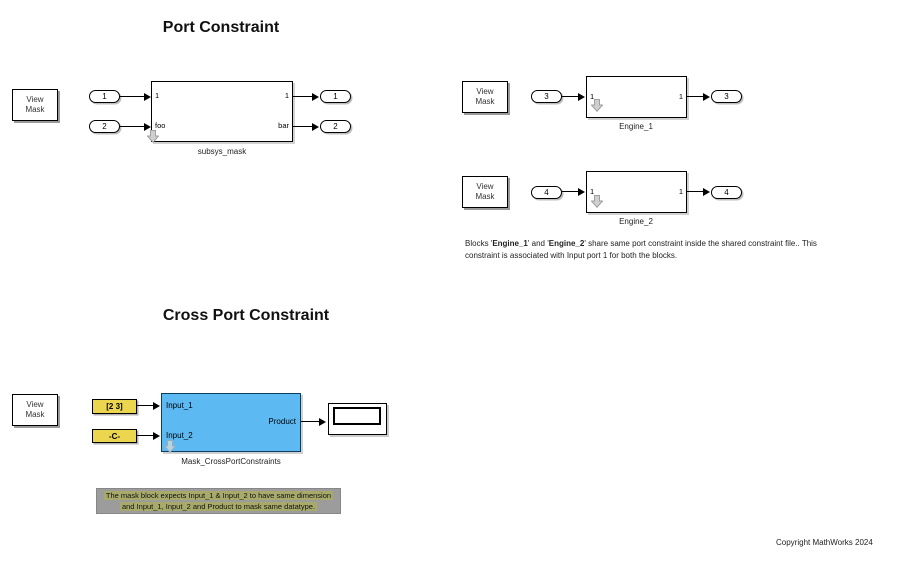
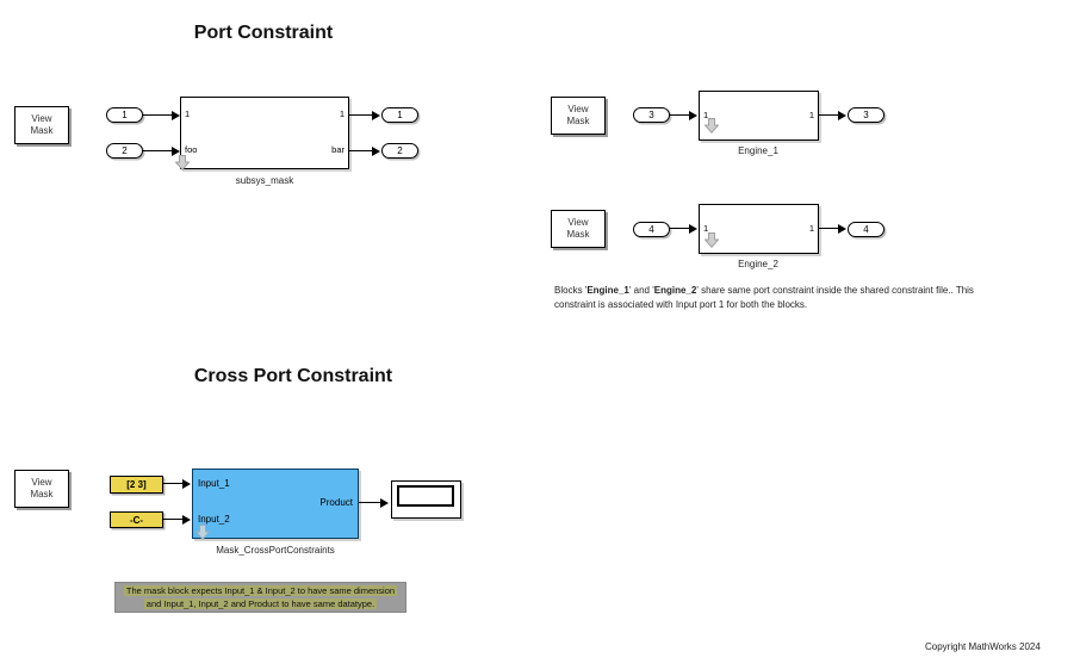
  Port Constraint
  Cross Port Constraint
  View
  Mask
  View
  Mask
  View
  Mask
  View
  Mask
  1
  2
  1
  foo
  1
  bar
  subsys_mask
  1
  2
  3
  1
  1
  Engine_1
  3
  4
  1
  1
  Engine_2
  4
  Blocks 'Engine_1' and 'Engine_2' share same port constraint inside the shared constraint file.. This constraint is associated with Input port 1 for both the blocks.
  [2 3]
  -C-
  Input_1
  Input_2
  Product
  Mask_CrossPortConstraints
  The mask block expects Input_1 & Input_2 to have same dimension
- and Input_1, Input_2 and Product to mask same datatype.
+ and Input_1, Input_2 and Product to have same datatype.
  Copyright MathWorks 2024
